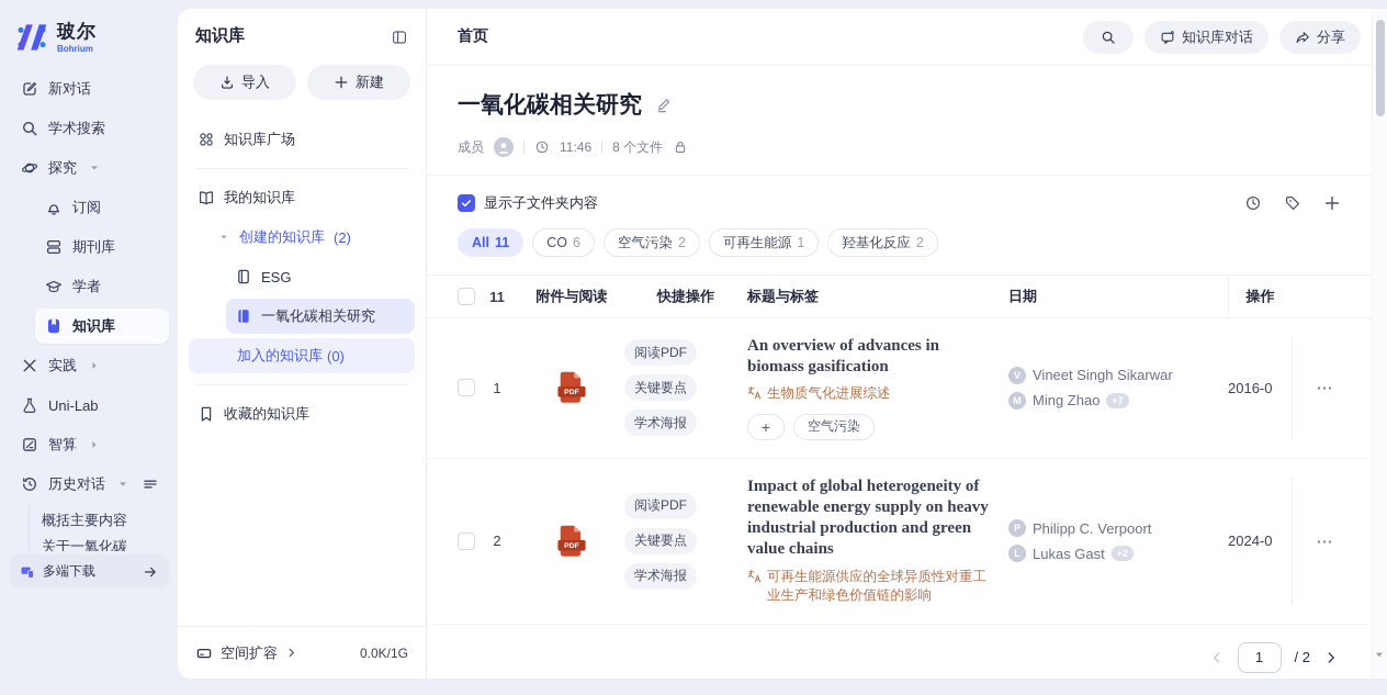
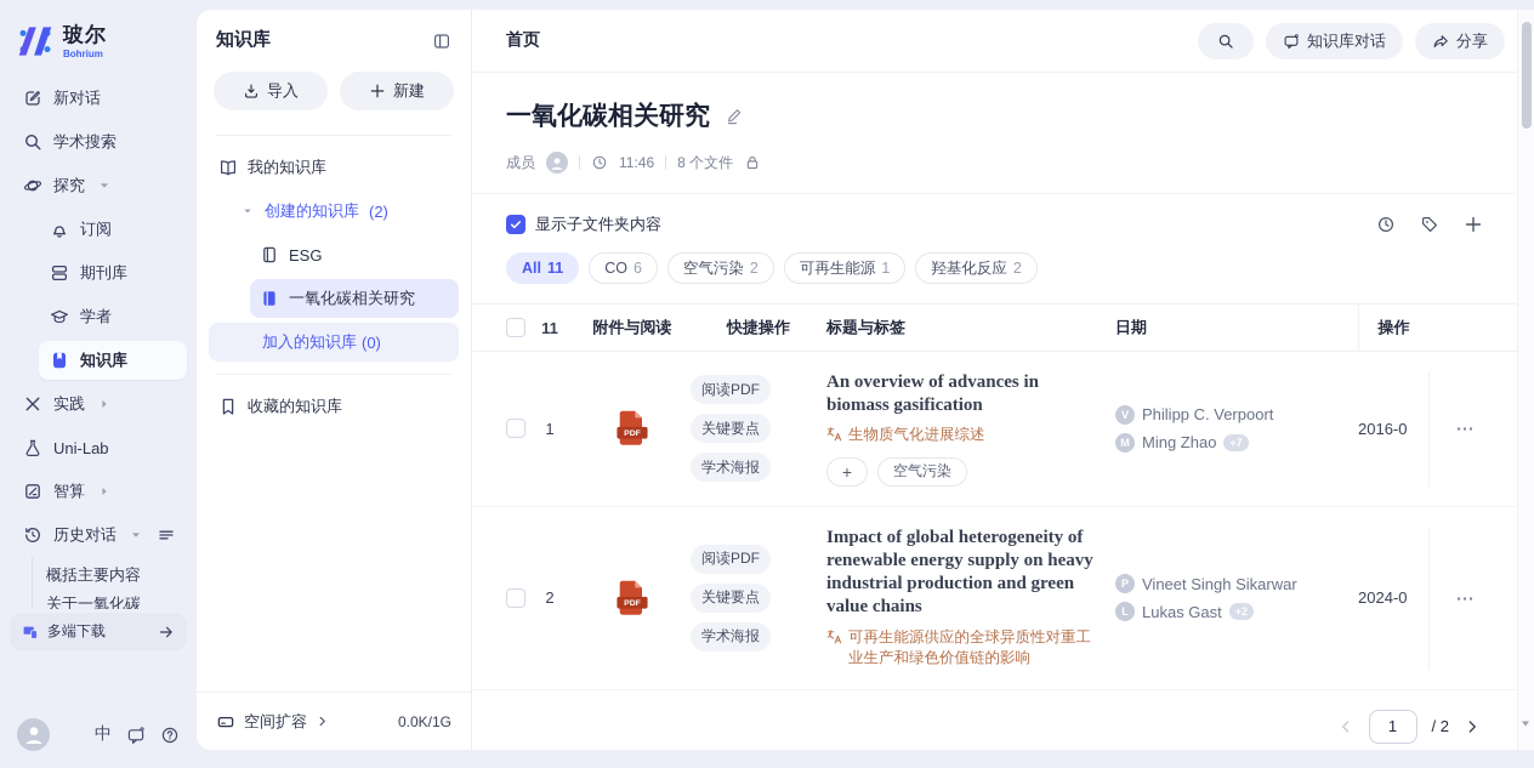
  玻尔
  Bohrium
  新对话
  学术搜索
  探究
  订阅
  期刊库
  学者
  知识库
  实践
  Uni-Lab
  智算
  历史对话
  概括主要内容
  关于一氧化碳
  多端下载
+ 中
  知识库
  导入
  新建
- 知识库广场
  我的知识库
  创建的知识库
  (2)
  ESG
  一氧化碳相关研究
  加入的知识库
  (0)
  收藏的知识库
  空间扩容
  0.0K/1G
  首页
  知识库对话
  分享
  一氧化碳相关研究
  成员
  11:46
  8 个文件
  显示子文件夹内容
  All
  11
  CO
  6
  空气污染
  2
  可再生能源
  1
  羟基化反应
  2
  11
  附件与阅读
  快捷操作
  标题与标签
  日期
  操作
  1
  阅读PDF
  关键要点
  学术海报
  An overview of advances in biomass gasification
  生物质气化进展综述
  +
  空气污染
  V
- Vineet Singh Sikarwar
+ Philipp C. Verpoort
  M
  Ming Zhao
  +7
  2016-0
  ⋯
  2
  阅读PDF
  关键要点
  学术海报
  Impact of global heterogeneity of renewable energy supply on heavy industrial production and green value chains
  可再生能源供应的全球异质性对重工业生产和绿色价值链的影响
  P
- Philipp C. Verpoort
+ Vineet Singh Sikarwar
  L
  Lukas Gast
  +2
  2024-0
  ⋯
  1
  / 2
